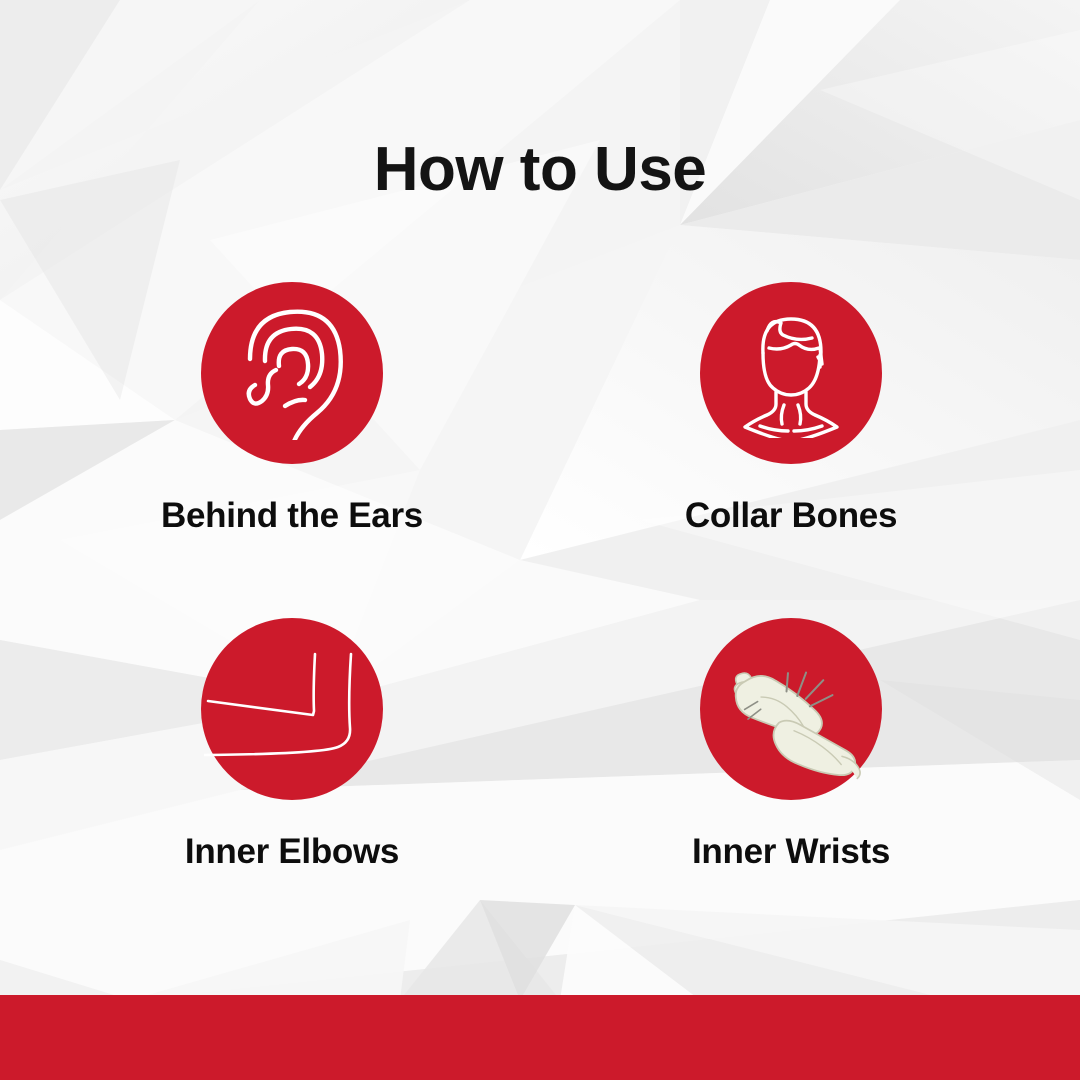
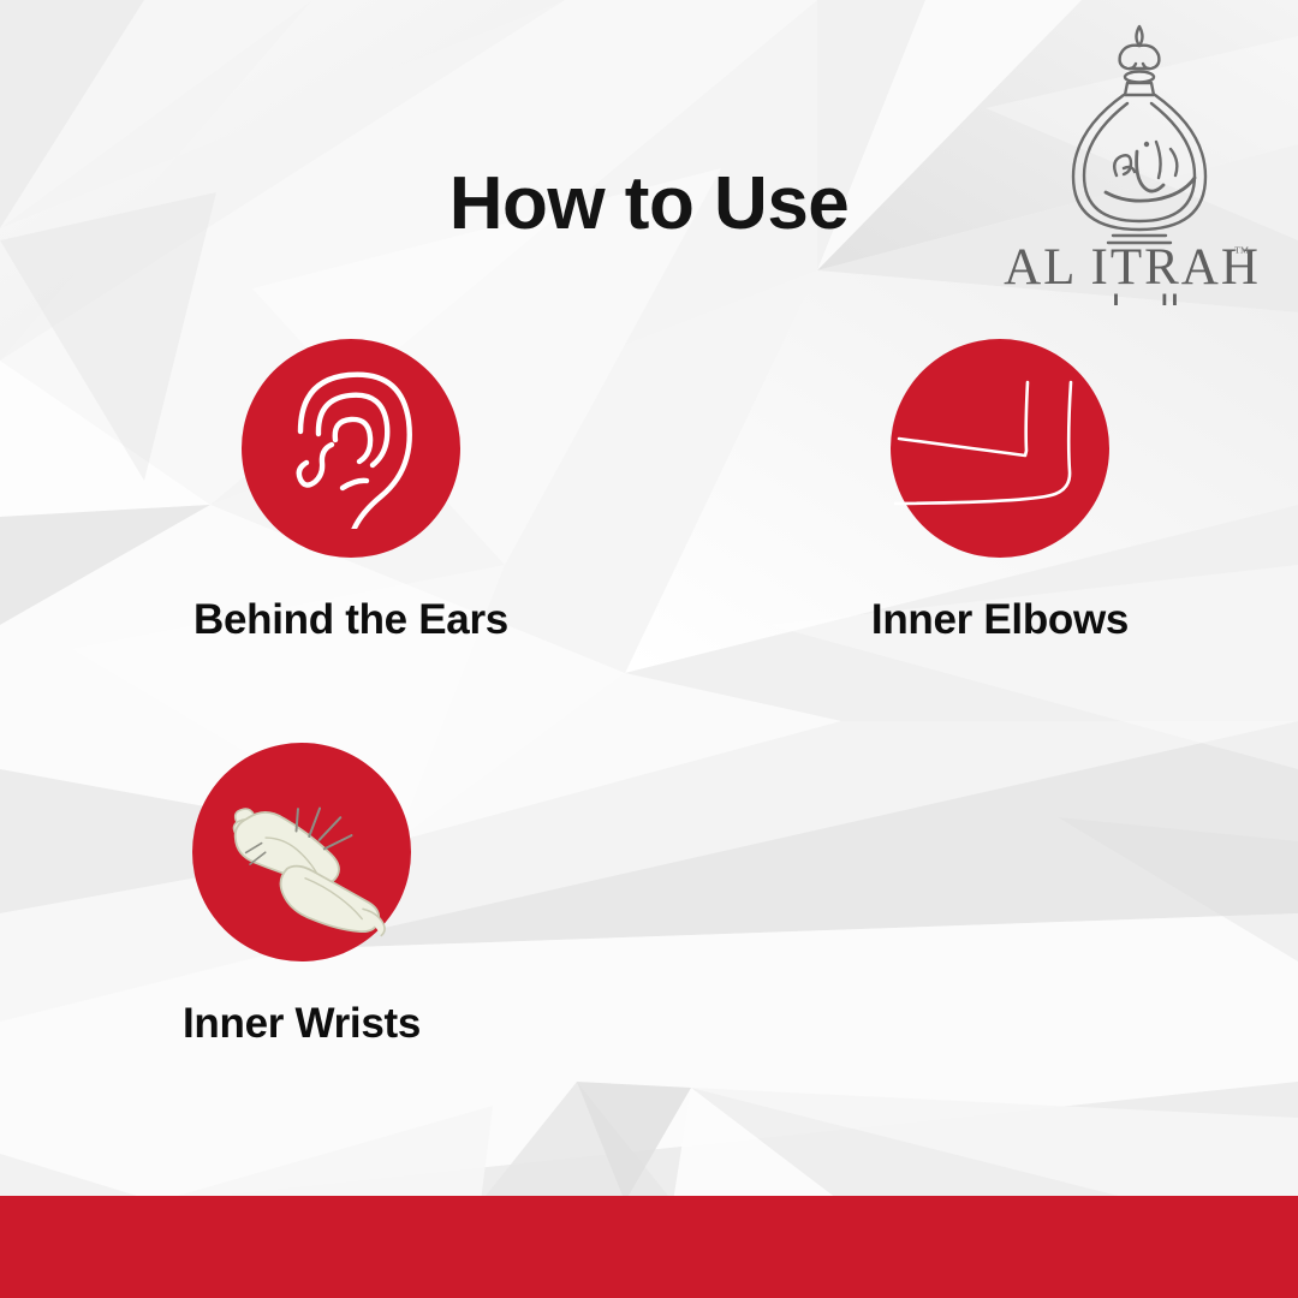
+ AL ITRAH
+ ™
  How to Use
  Behind the Ears
- Collar Bones
  Inner Elbows
  Inner Wrists
